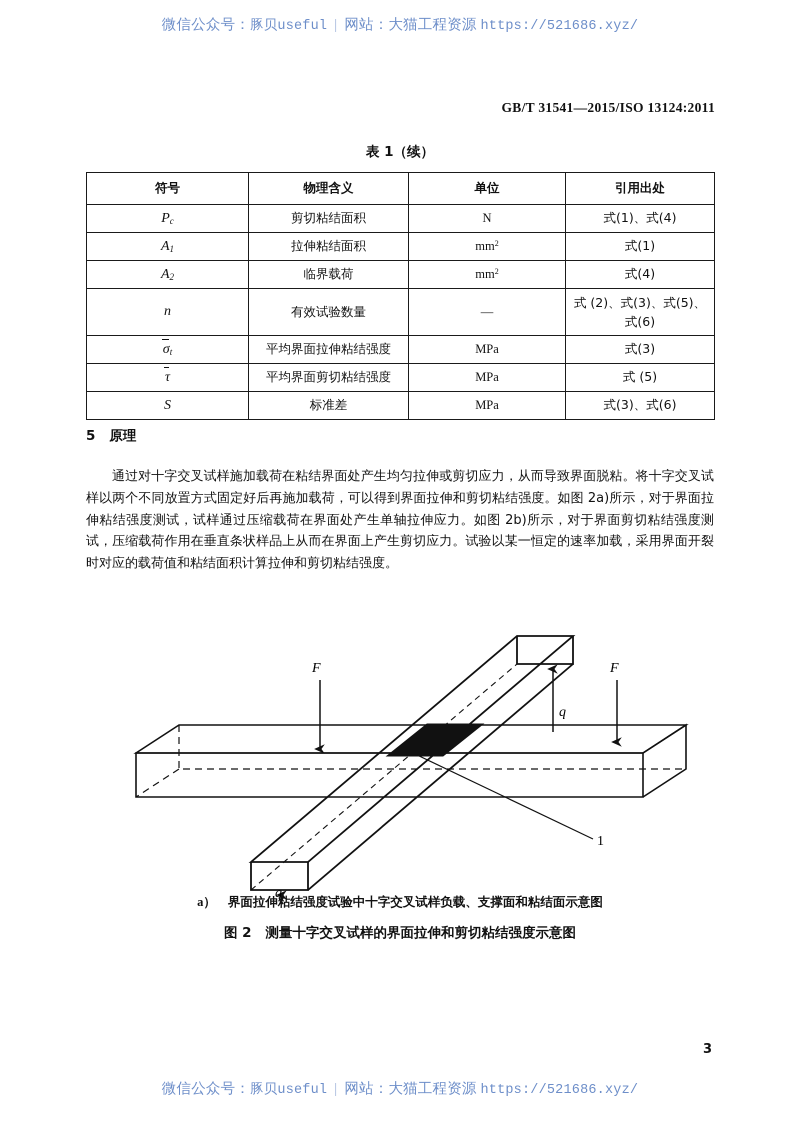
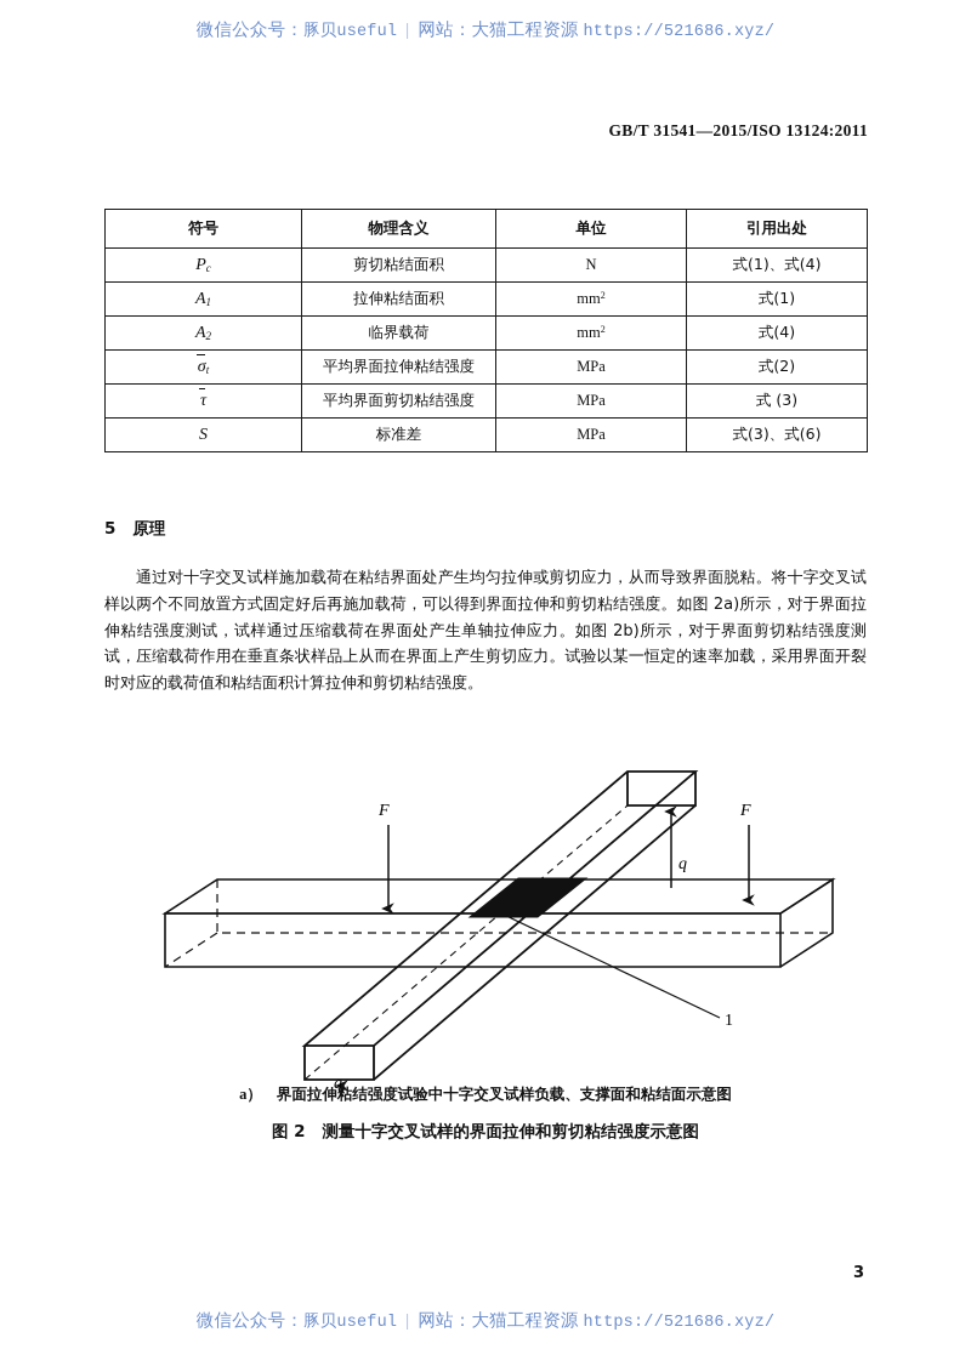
  微信公众号：豚贝useful | 网站：大猫工程资源 https://521686.xyz/
  GB/T 31541—2015/ISO 13124:2011
- 表 1（续）
  符号	物理含义	单位	引用出处
  Pc	剪切粘结面积	N	式(1)、式(4)
  A1	拉伸粘结面积	mm2	式(1)
  A2	临界载荷	mm2	式(4)
- n	有效试验数量	—	式 (2)、式(3)、式(5)、式(6)
- σt	平均界面拉伸粘结强度	MPa	式(3)
+ σt	平均界面拉伸粘结强度	MPa	式(2)
- τ	平均界面剪切粘结强度	MPa	式 (5)
+ τ	平均界面剪切粘结强度	MPa	式 (3)
  S	标准差	MPa	式(3)、式(6)
  5 原理
  通过对十字交叉试样施加载荷在粘结界面处产生均匀拉伸或剪切应力，从而导致界面脱粘。将十字交叉试样以两个不同放置方式固定好后再施加载荷，可以得到界面拉伸和剪切粘结强度。如图 2a)所示，对于界面拉伸粘结强度测试，试样通过压缩载荷在界面处产生单轴拉伸应力。如图 2b)所示，对于界面剪切粘结强度测试，压缩载荷作用在垂直条状样品上从而在界面上产生剪切应力。试验以某一恒定的速率加载，采用界面开裂时对应的载荷值和粘结面积计算拉伸和剪切粘结强度。
  F
  F
  q
  q
  1
  a） 界面拉伸粘结强度试验中十字交叉试样负载、支撑面和粘结面示意图
  图 2 测量十字交叉试样的界面拉伸和剪切粘结强度示意图
  3
  微信公众号：豚贝useful | 网站：大猫工程资源 https://521686.xyz/
